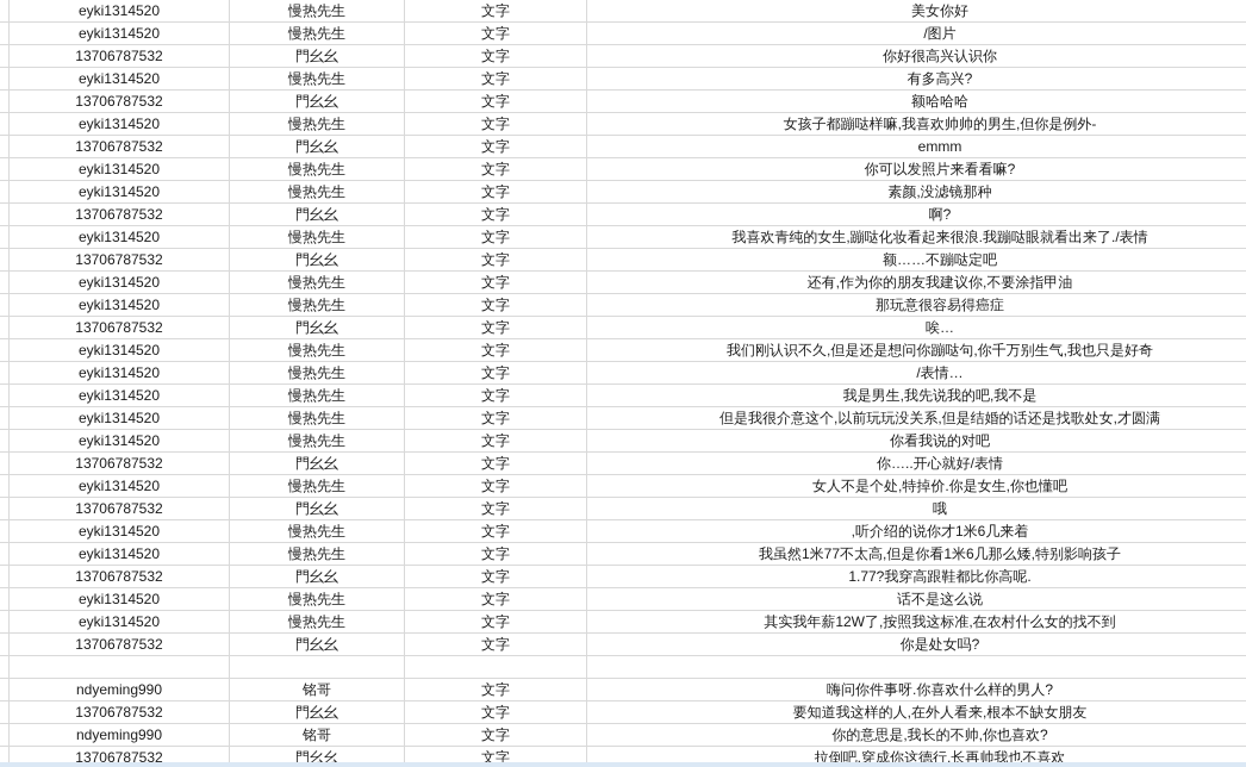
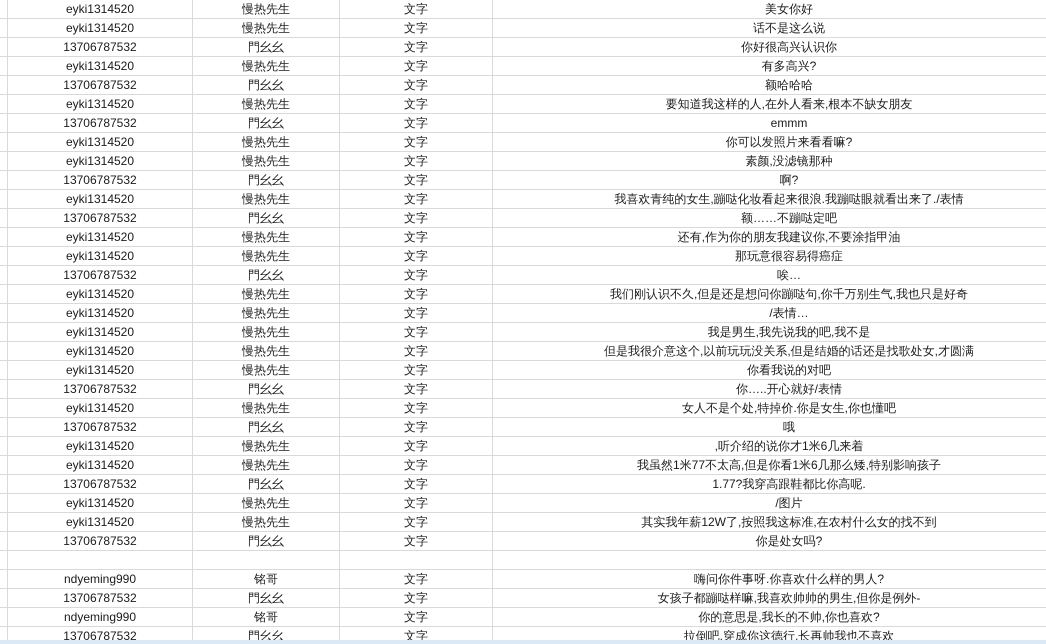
  eyki1314520
  慢热先生
  文字
  美女你好
  eyki1314520
  慢热先生
  文字
- /图片
+ 话不是这么说
  13706787532
  門幺幺
  文字
  你好很高兴认识你
  eyki1314520
  慢热先生
  文字
  有多高兴?
  13706787532
  門幺幺
  文字
  额哈哈哈
  eyki1314520
  慢热先生
  文字
- 女孩子都蹦哒样嘛,我喜欢帅帅的男生,但你是例外-
+ 要知道我这样的人,在外人看来,根本不缺女朋友
  13706787532
  門幺幺
  文字
  emmm
  eyki1314520
  慢热先生
  文字
  你可以发照片来看看嘛?
  eyki1314520
  慢热先生
  文字
  素颜,没滤镜那种
  13706787532
  門幺幺
  文字
  啊?
  eyki1314520
  慢热先生
  文字
  我喜欢青纯的女生,蹦哒化妆看起来很浪.我蹦哒眼就看出来了./表情
  13706787532
  門幺幺
  文字
  额……不蹦哒定吧
  eyki1314520
  慢热先生
  文字
  还有,作为你的朋友我建议你,不要涂指甲油
  eyki1314520
  慢热先生
  文字
  那玩意很容易得癌症
  13706787532
  門幺幺
  文字
  唉…
  eyki1314520
  慢热先生
  文字
  我们刚认识不久,但是还是想问你蹦哒句,你千万别生气,我也只是好奇
  eyki1314520
  慢热先生
  文字
  /表情…
  eyki1314520
  慢热先生
  文字
  我是男生,我先说我的吧,我不是
  eyki1314520
  慢热先生
  文字
  但是我很介意这个,以前玩玩没关系,但是结婚的话还是找歌处女,才圆满
  eyki1314520
  慢热先生
  文字
  你看我说的对吧
  13706787532
  門幺幺
  文字
  你…..开心就好/表情
  eyki1314520
  慢热先生
  文字
  女人不是个处,特掉价.你是女生,你也懂吧
  13706787532
  門幺幺
  文字
  哦
  eyki1314520
  慢热先生
  文字
  ,听介绍的说你才1米6几来着
  eyki1314520
  慢热先生
  文字
  我虽然1米77不太高,但是你看1米6几那么矮,特别影响孩子
  13706787532
  門幺幺
  文字
  1.77?我穿高跟鞋都比你高呢.
  eyki1314520
  慢热先生
  文字
- 话不是这么说
+ /图片
  eyki1314520
  慢热先生
  文字
  其实我年薪12W了,按照我这标准,在农村什么女的找不到
  13706787532
  門幺幺
  文字
  你是处女吗?
  ndyeming990
  铭哥
  文字
  嗨问你件事呀.你喜欢什么样的男人?
  13706787532
  門幺幺
  文字
- 要知道我这样的人,在外人看来,根本不缺女朋友
+ 女孩子都蹦哒样嘛,我喜欢帅帅的男生,但你是例外-
  ndyeming990
  铭哥
  文字
  你的意思是,我长的不帅,你也喜欢?
  13706787532
  門幺幺
  文字
  拉倒吧,穿成你这德行,长再帅我也不喜欢
